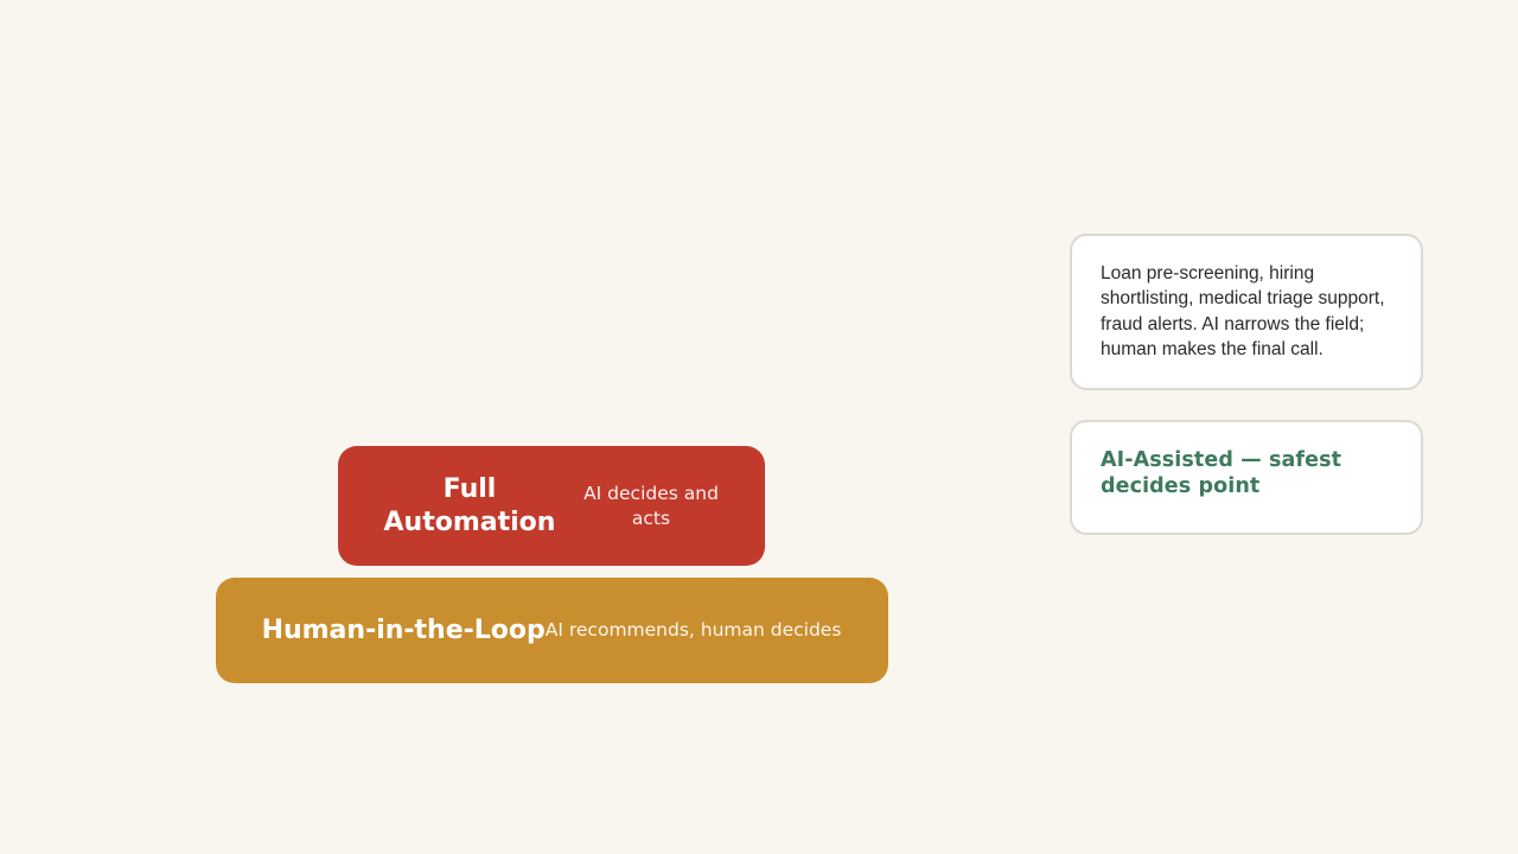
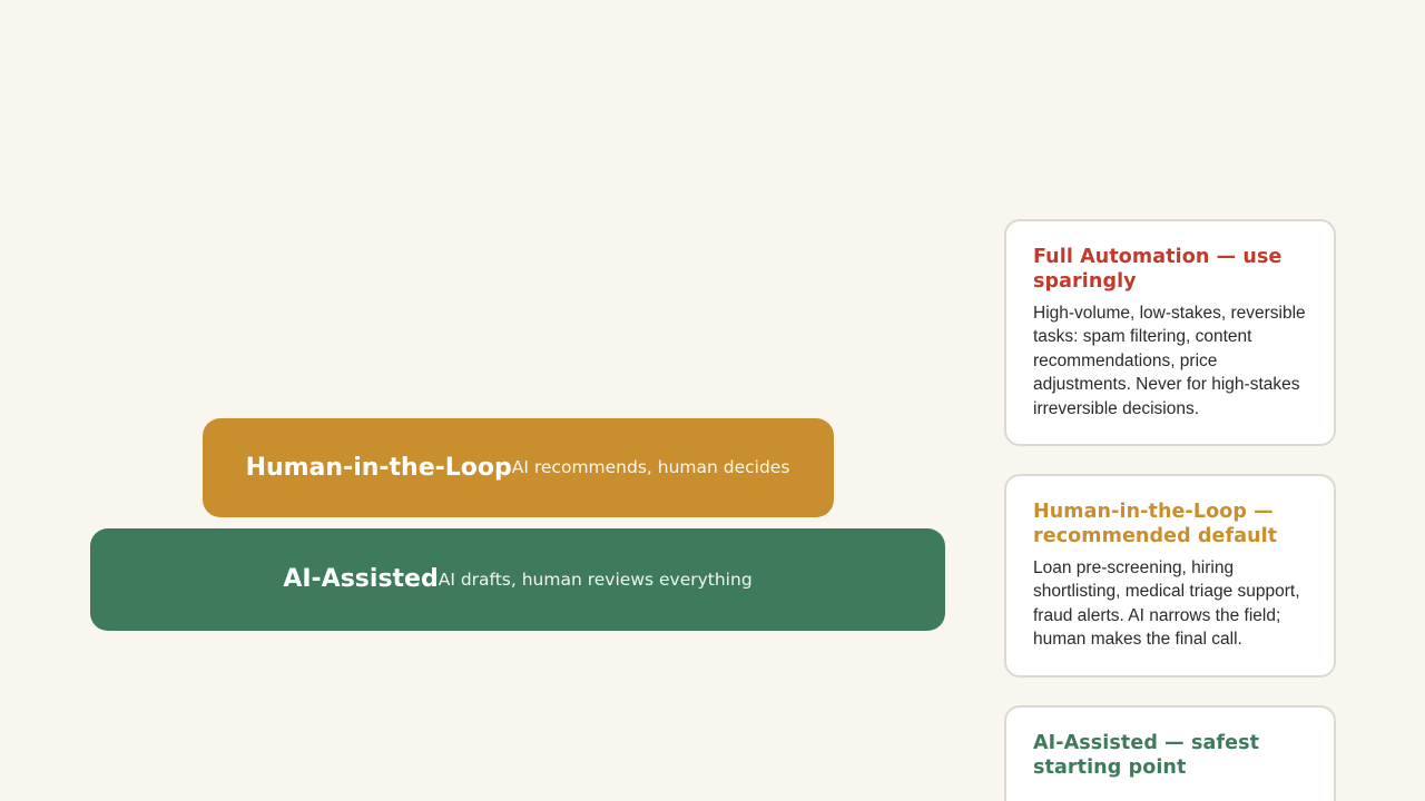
- Full Automation
- AI decides and acts
  Human-in-the-Loop
  AI recommends, human decides
+ AI-Assisted
+ AI drafts, human reviews everything
+ Full Automation — use sparingly
+ High-volume, low-stakes, reversible tasks: spam filtering, content recommendations, price adjustments. Never for high-stakes irreversible decisions.
+ Human-in-the-Loop — recommended default
  Loan pre-screening, hiring shortlisting, medical triage support, fraud alerts. AI narrows the field; human makes the final call.
- AI-Assisted — safest decides point
+ AI-Assisted — safest starting point
